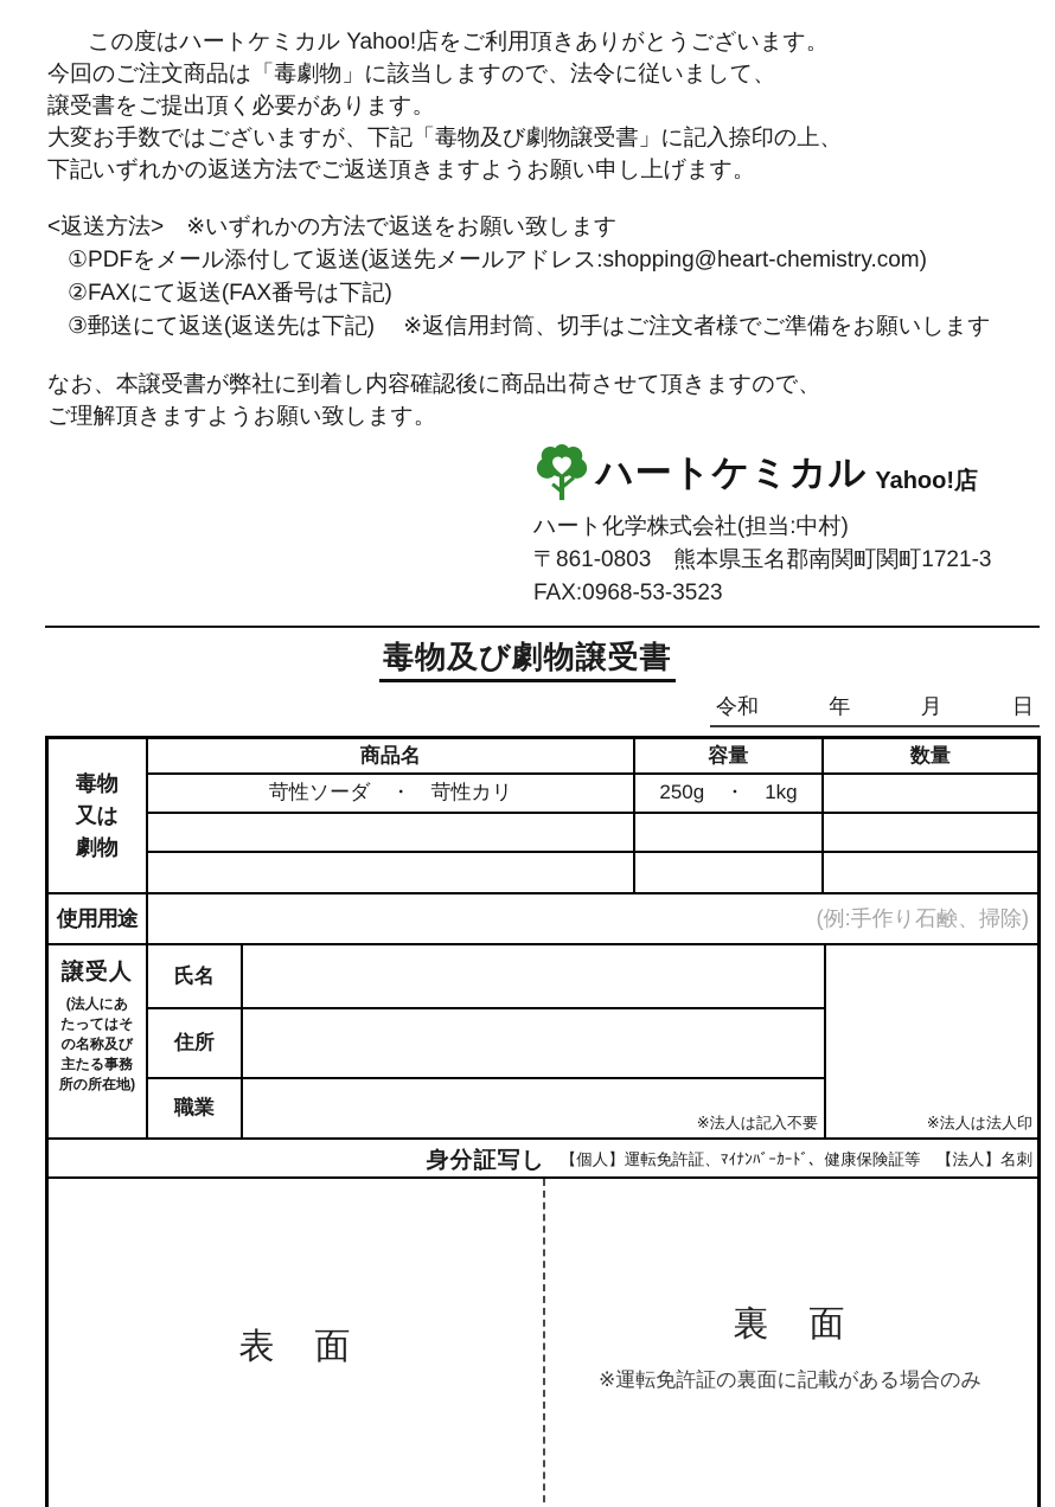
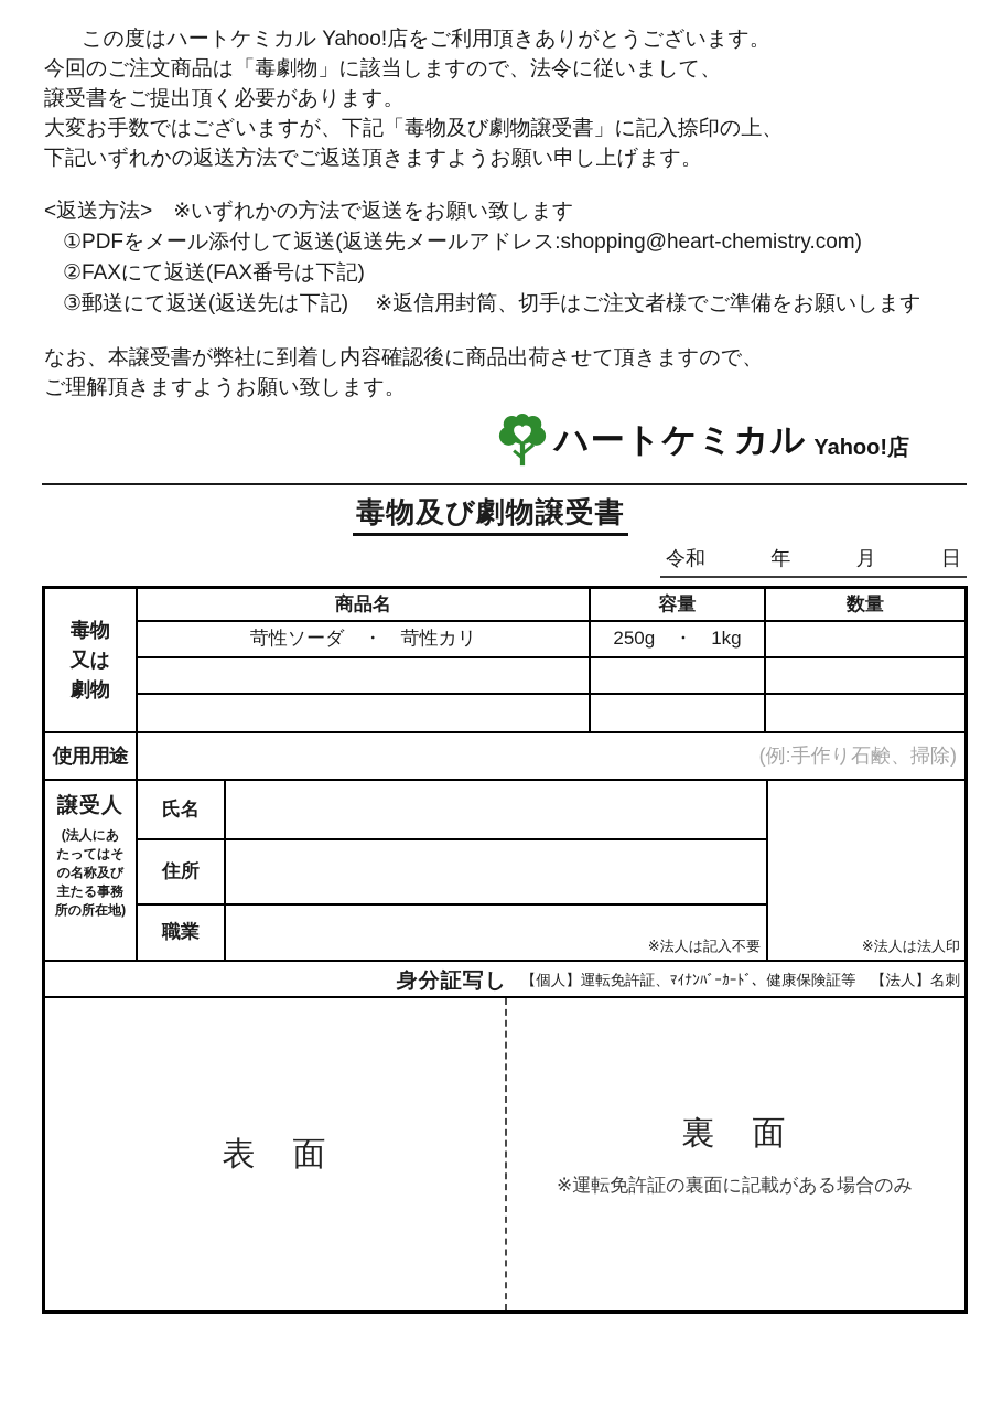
  この度はハートケミカル Yahoo!店をご利用頂きありがとうございます。
  今回のご注文商品は「毒劇物」に該当しますので、法令に従いまして、
  譲受書をご提出頂く必要があります。
  大変お手数ではございますが、下記「毒物及び劇物譲受書」に記入捺印の上、
  下記いずれかの返送方法でご返送頂きますようお願い申し上げます。
  <返送方法> ※いずれかの方法で返送をお願い致します
  ①PDFをメール添付して返送(返送先メールアドレス:shopping@heart-chemistry.com)
  ②FAXにて返送(FAX番号は下記)
  ③郵送にて返送(返送先は下記) ※返信用封筒、切手はご注文者様でご準備をお願いします
  なお、本譲受書が弊社に到着し内容確認後に商品出荷させて頂きますので、
  ご理解頂きますようお願い致します。
  ハートケミカル
  Yahoo!店
- ハート化学株式会社(担当:中村)
- 〒861-0803 熊本県玉名郡南関町関町1721-3
- FAX:0968-53-3523
  毒物及び劇物譲受書
  令和
  年
  月
  日
  毒物
  又は
  劇物
  商品名
  容量
  数量
  苛性ソーダ ・ 苛性カリ
  250g ・ 1kg
  使用用途
  (例:手作り石鹸、掃除)
  譲受人
  (法人にあ
  たってはそ
  の名称及び
  主たる事務
  所の所在地)
  氏名
  住所
  職業
  ※法人は記入不要
  ※法人は法人印
  身分証写し
  【個人】運転免許証、ﾏｲﾅﾝﾊﾞｰｶｰﾄﾞ、健康保険証等 【法人】名刺
  表 面
  裏 面
  ※運転免許証の裏面に記載がある場合のみ
